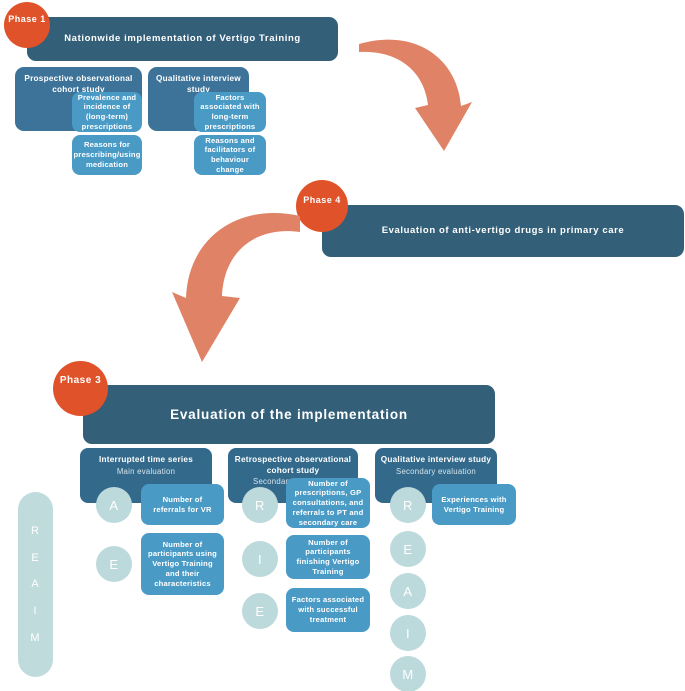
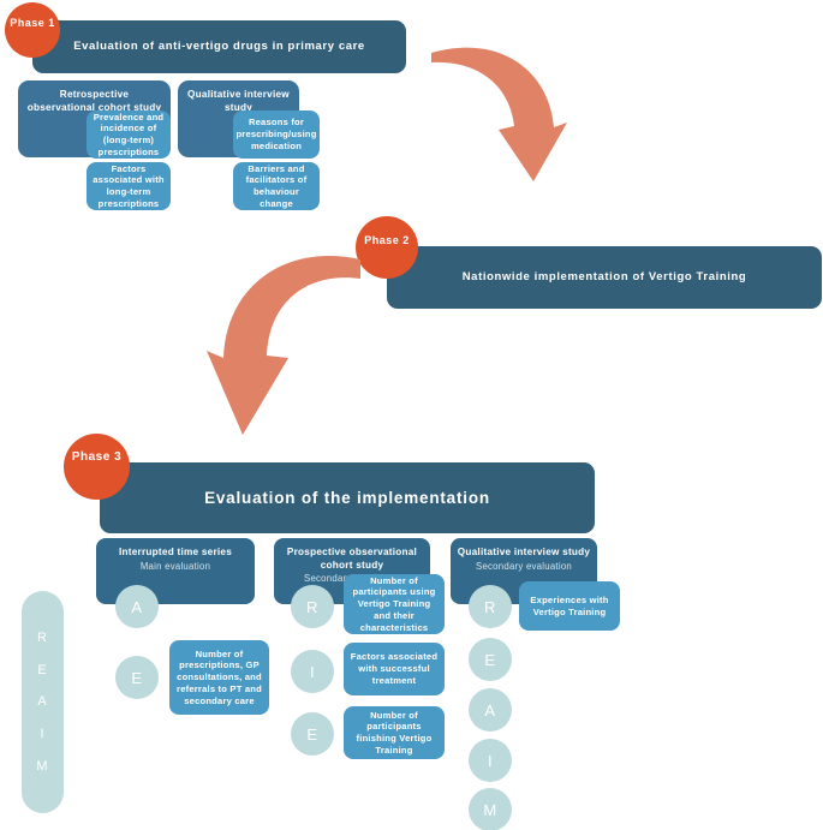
- Nationwide implementation of Vertigo Training
+ Evaluation of anti-vertigo drugs in primary care
  Phase 1
- Prospective observational cohort study
+ Retrospective observational cohort study
  Prevalence and incidence of (long-term) prescriptions
- Reasons for prescribing/using medication
+ Factors associated with long-term prescriptions
  Qualitative interview study
- Factors associated with long-term prescriptions
+ Reasons for prescribing/using medication
- Reasons and facilitators of behaviour change
+ Barriers and facilitators of behaviour change
- Evaluation of anti-vertigo drugs in primary care
+ Nationwide implementation of Vertigo Training
- Phase 4
+ Phase 2
  Evaluation of the implementation
  Phase 3
  R
  E
  A
  I
  M
  Interrupted time series
  Main evaluation
  A
- Number of referrals for VR
  E
- Number of participants using Vertigo Training and their characteristics
+ Number of prescriptions, GP consultations, and referrals to PT and secondary care
- Retrospective observational cohort study
+ Prospective observational cohort study
  R
- Number of prescriptions, GP consultations, and referrals to PT and secondary care
+ Number of participants using Vertigo Training and their characteristics
  I
- Number of participants finishing Vertigo Training
+ Factors associated with successful treatment
  E
- Factors associated with successful treatment
+ Number of participants finishing Vertigo Training
  Qualitative interview study
  Secondary evaluation
  R
  Experiences with Vertigo Training
  E
  A
  I
  M
